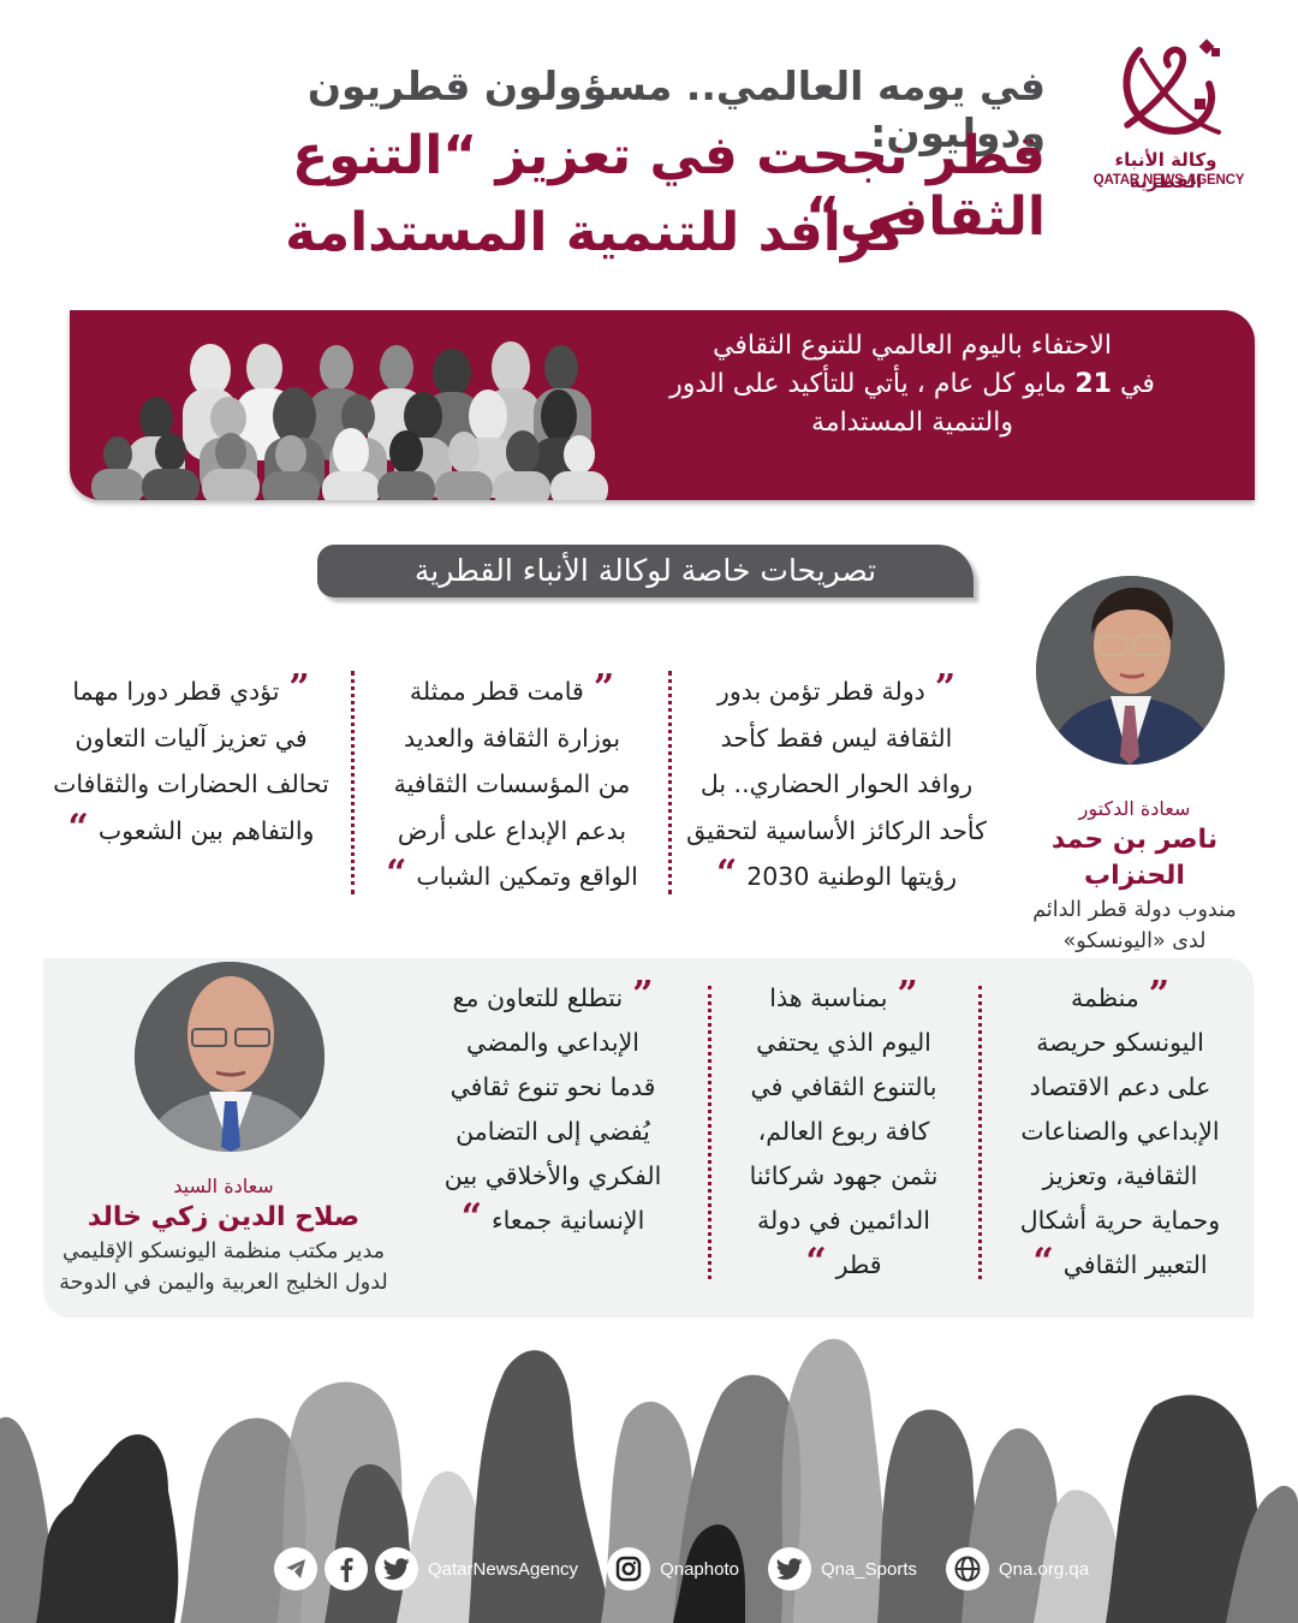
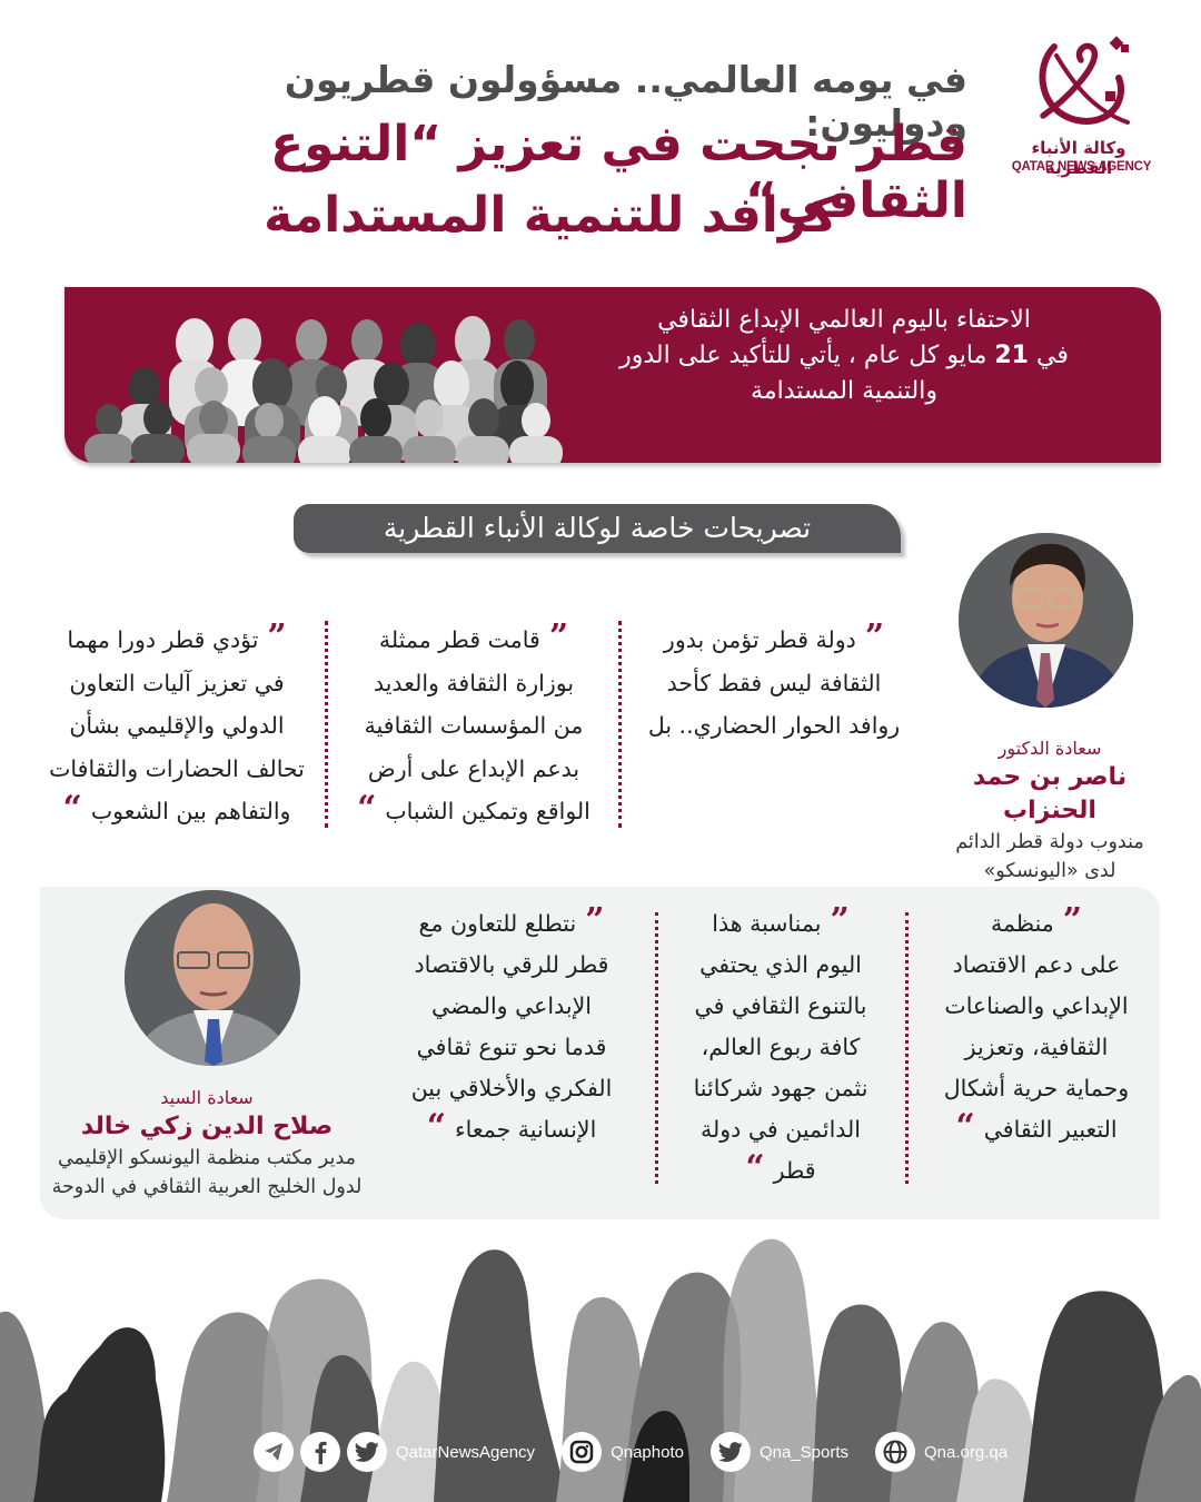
  وكالة الأنباء القطرية
  QATAR NEWS AGENCY
  في يومه العالمي.. مسؤولون قطريون ودوليون:
  قطر نجحت في تعزيز “التنوع الثقافي“
  كرافد للتنمية المستدامة
- الاحتفاء باليوم العالمي للتنوع الثقافي
+ الاحتفاء باليوم العالمي الإبداع الثقافي
  في 21 مايو كل عام ، يأتي للتأكيد على الدور
  والتنمية المستدامة
  تصريحات خاصة لوكالة الأنباء القطرية
  سعادة الدكتور
  ناصر بن حمد الحنزاب
  مندوب دولة قطر الدائم
  لدى «اليونسكو»
  ”دولة قطر تؤمن بدور
  الثقافة ليس فقط كأحد
  روافد الحوار الحضاري.. بل
- كأحد الركائز الأساسية لتحقيق
- رؤيتها الوطنية 2030“
  ”قامت قطر ممثلة
  بوزارة الثقافة والعديد
  من المؤسسات الثقافية
  بدعم الإبداع على أرض
  الواقع وتمكين الشباب“
  ”تؤدي قطر دورا مهما
  في تعزيز آليات التعاون
+ الدولي والإقليمي بشأن
  تحالف الحضارات والثقافات
  والتفاهم بين الشعوب“
  ”منظمة
- اليونسكو حريصة
  على دعم الاقتصاد
  الإبداعي والصناعات
  الثقافية، وتعزيز
  وحماية حرية أشكال
  التعبير الثقافي“
  ”بمناسبة هذا
  اليوم الذي يحتفي
  بالتنوع الثقافي في
  كافة ربوع العالم،
  نثمن جهود شركائنا
  الدائمين في دولة
  قطر“
  ”نتطلع للتعاون مع
+ قطر للرقي بالاقتصاد
  الإبداعي والمضي
  قدما نحو تنوع ثقافي
- يُفضي إلى التضامن
  الفكري والأخلاقي بين
  الإنسانية جمعاء“
  سعادة السيد
  صلاح الدين زكي خالد
  مدير مكتب منظمة اليونسكو الإقليمي
- لدول الخليج العربية واليمن في الدوحة
+ لدول الخليج العربية الثقافي في الدوحة
  QatarNewsAgency
  Qnaphoto
  Qna_Sports
  Qna.org.qa
